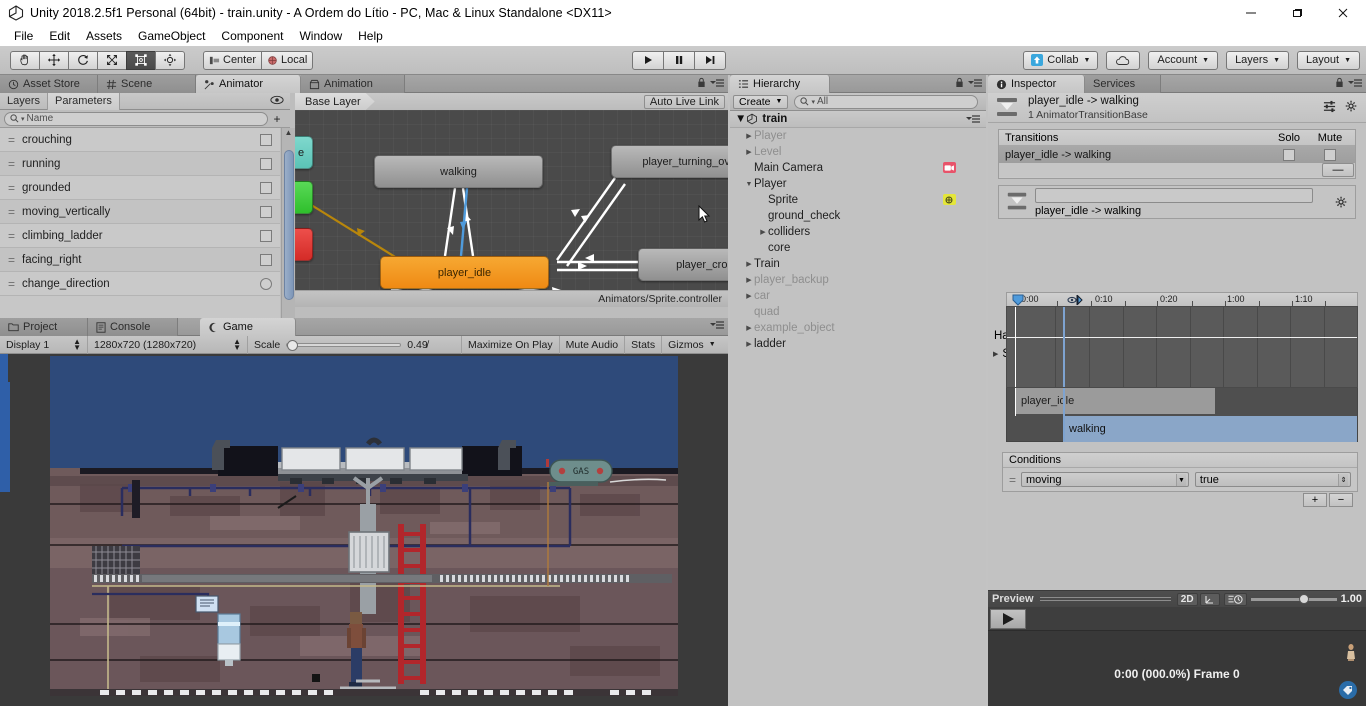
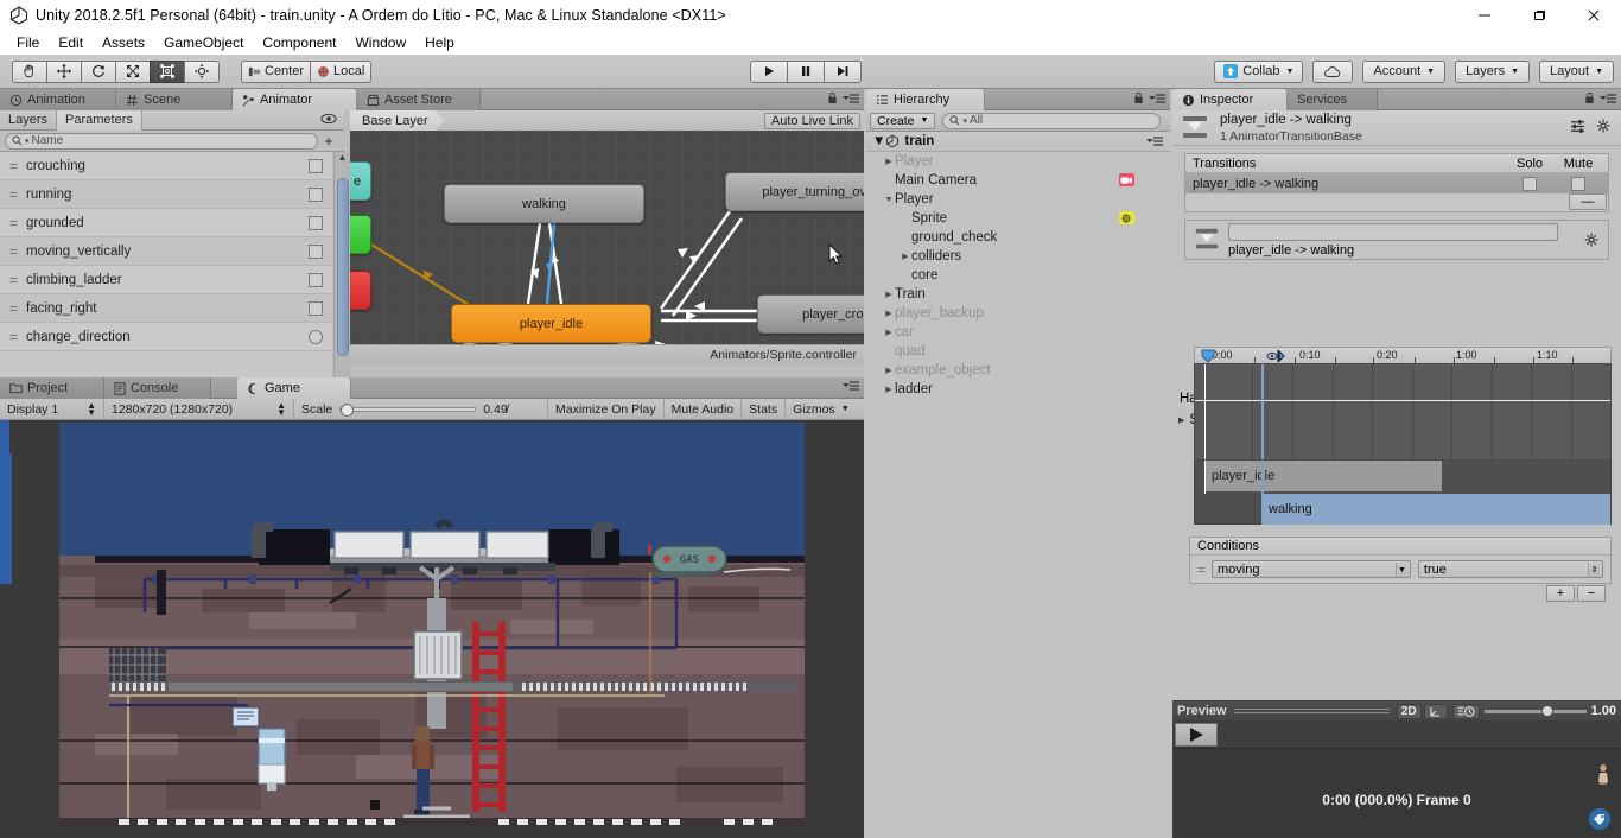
  Unity 2018.2.5f1 Personal (64bit) - train.unity - A Ordem do Lítio - PC, Mac & Linux Standalone <DX11>
  File
  Edit
  Assets
  GameObject
  Component
  Window
  Help
  Center
  Local
  Collab
  Account
  Layers
  Layout
- Asset Store
+ Animation
  Scene
  Animator
- Animation
+ Asset Store
  Layers
  Parameters
  Name
  +
  =
  crouching
  =
  running
  =
  grounded
  =
  moving_vertically
  =
  climbing_ladder
  =
  facing_right
  =
  change_direction
  ▲
  Base Layer
  Auto Live Link
  e
  walking
  player_idle
  player_turning_ov
  Animators/Sprite.controller
  Project
  Console
  Game
  Display 1
  ▲
  ▼
  1280x720 (1280x720)
  ▲
  ▼
  Scale
  0.49̸
  Maximize On Play
  Mute Audio
  Stats
  Gizmos
  GAS
  Hierarchy
  Create
  All
  ▼
  train
  Player
- Level
  Main Camera
  Player
  Sprite
  ground_check
  colliders
  core
  Train
  player_backup
  car
  quad
  example_object
  ladder
  Inspector
  Services
  player_idle -> walking
  1 AnimatorTransitionBase
  Transitions
  Solo
  Mute
  player_idle -> walking
  —
  player_idle -> walking
  0:00
  0:10
  0:20
  1:00
  1:10
  player_ile
  walking
  Conditions
  =
  moving
  true
  +
  −
  Preview
  2D
  1.00
  0:00 (000.0%) Frame 0
